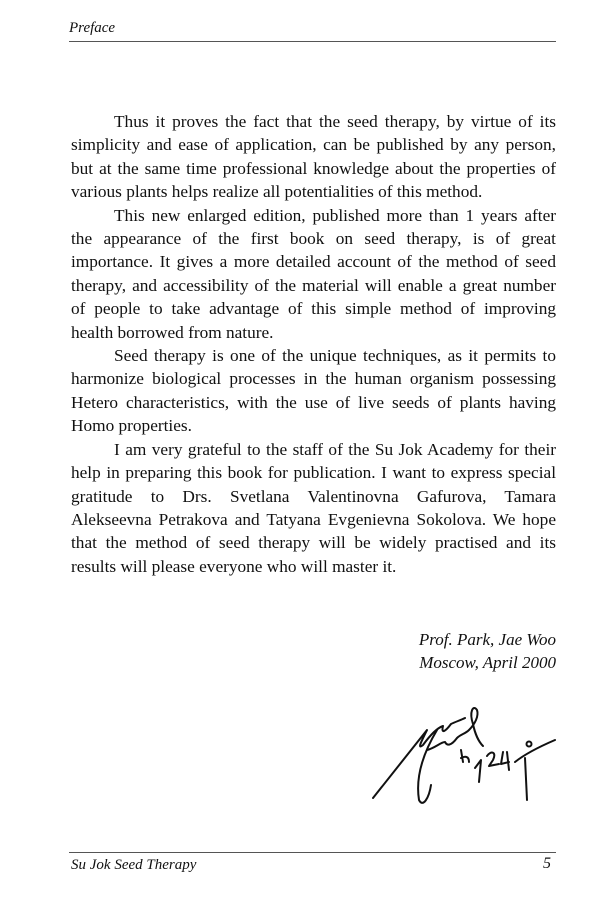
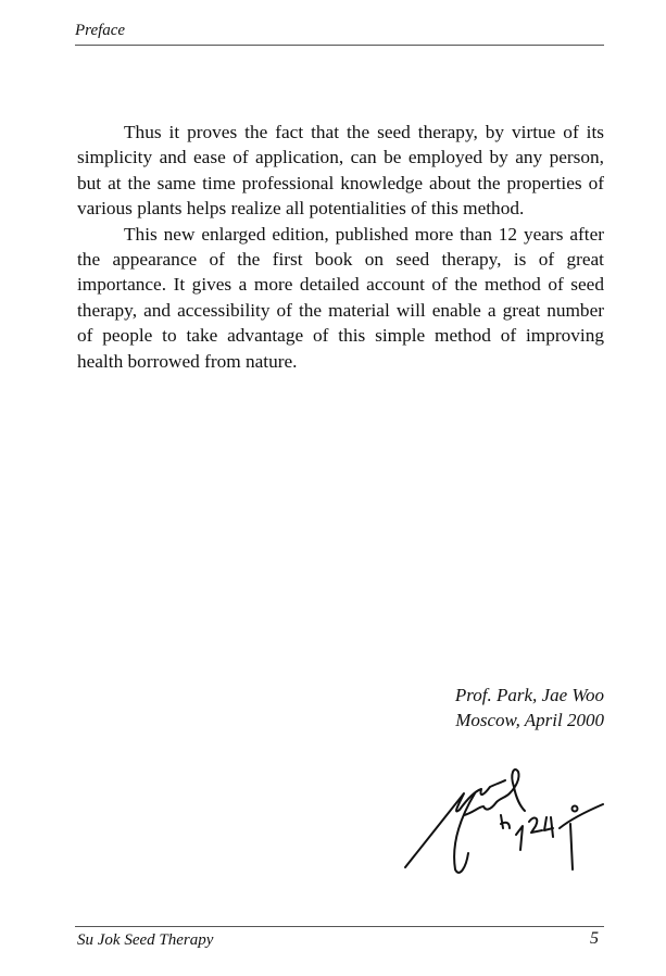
  Preface
- Thus it proves the fact that the seed therapy, by virtue of its simplicity and ease of application, can be published by any person, but at the same time professional knowledge about the properties of various plants helps realize all potentialities of this method.
+ Thus it proves the fact that the seed therapy, by virtue of its simplicity and ease of application, can be employed by any person, but at the same time professional knowledge about the properties of various plants helps realize all potentialities of this method.
- This new enlarged edition, published more than 1 years after the appearance of the first book on seed therapy, is of great importance. It gives a more detailed account of the method of seed therapy, and accessibility of the material will enable a great number of people to take advantage of this simple method of improving health borrowed from nature.
+ This new enlarged edition, published more than 12 years after the appearance of the first book on seed therapy, is of great importance. It gives a more detailed account of the method of seed therapy, and accessibility of the material will enable a great number of people to take advantage of this simple method of improving health borrowed from nature.
- Seed therapy is one of the unique techniques, as it permits to harmonize biological processes in the human organism possessing Hetero characteristics, with the use of live seeds of plants having Homo properties.
- I am very grateful to the staff of the Su Jok Academy for their help in preparing this book for publication. I want to express special gratitude to Drs. Svetlana Valentinovna Gafurova, Tamara Alekseevna Petrakova and Tatyana Evgenievna Sokolova. We hope that the method of seed therapy will be widely practised and its results will please everyone who will master it.
  Prof. Park, Jae Woo
  Moscow, April 2000
  Su Jok Seed Therapy
  5
